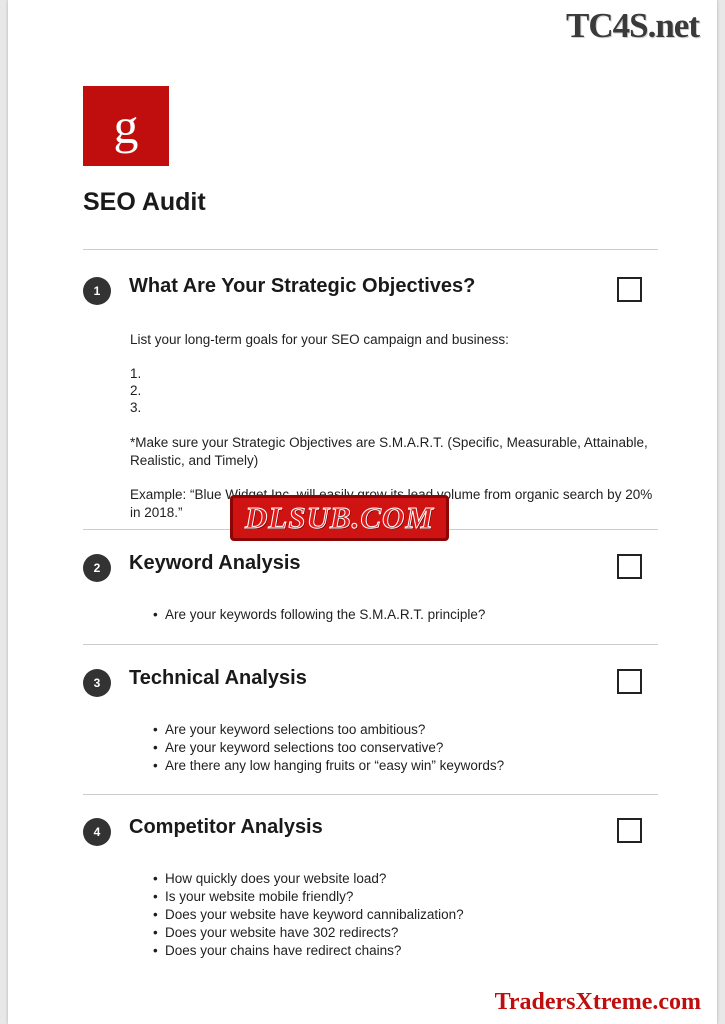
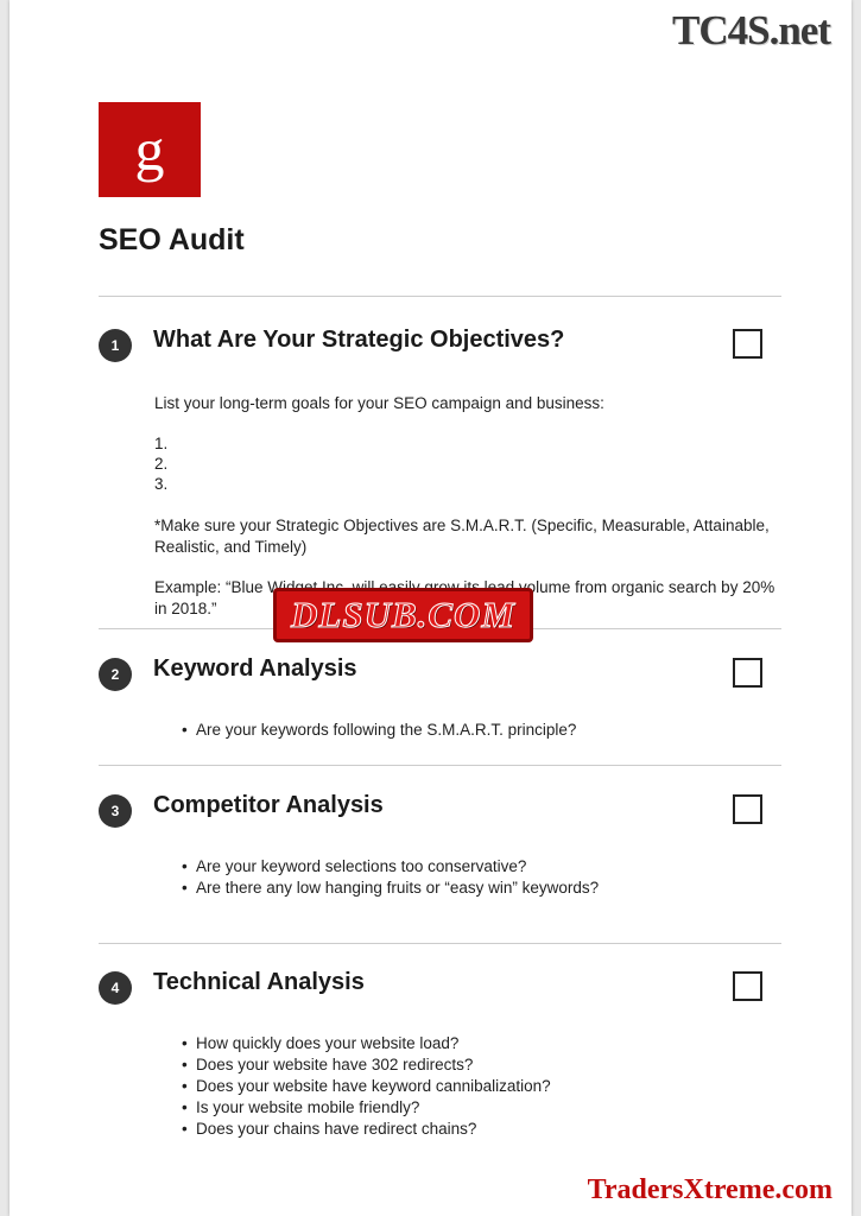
  TC4S.net
  g
  SEO Audit
  1
  What Are Your Strategic Objectives?
  List your long-term goals for your SEO campaign and business:
  1.
  2.
  3.
  *Make sure your Strategic Objectives are S.M.A.R.T. (Specific, Measurable, Attainable, Realistic, and Timely)
  2
  Keyword Analysis
  Are your keywords following the S.M.A.R.T. principle?
  3
- Technical Analysis
+ Competitor Analysis
- Are your keyword selections too ambitious?
  Are your keyword selections too conservative?
  Are there any low hanging fruits or “easy win” keywords?
  4
- Competitor Analysis
+ Technical Analysis
  How quickly does your website load?
- Is your website mobile friendly?
+ Does your website have 302 redirects?
  Does your website have keyword cannibalization?
- Does your website have 302 redirects?
+ Is your website mobile friendly?
  Does your chains have redirect chains?
  DLSUB.COM
  TradersXtreme.com
